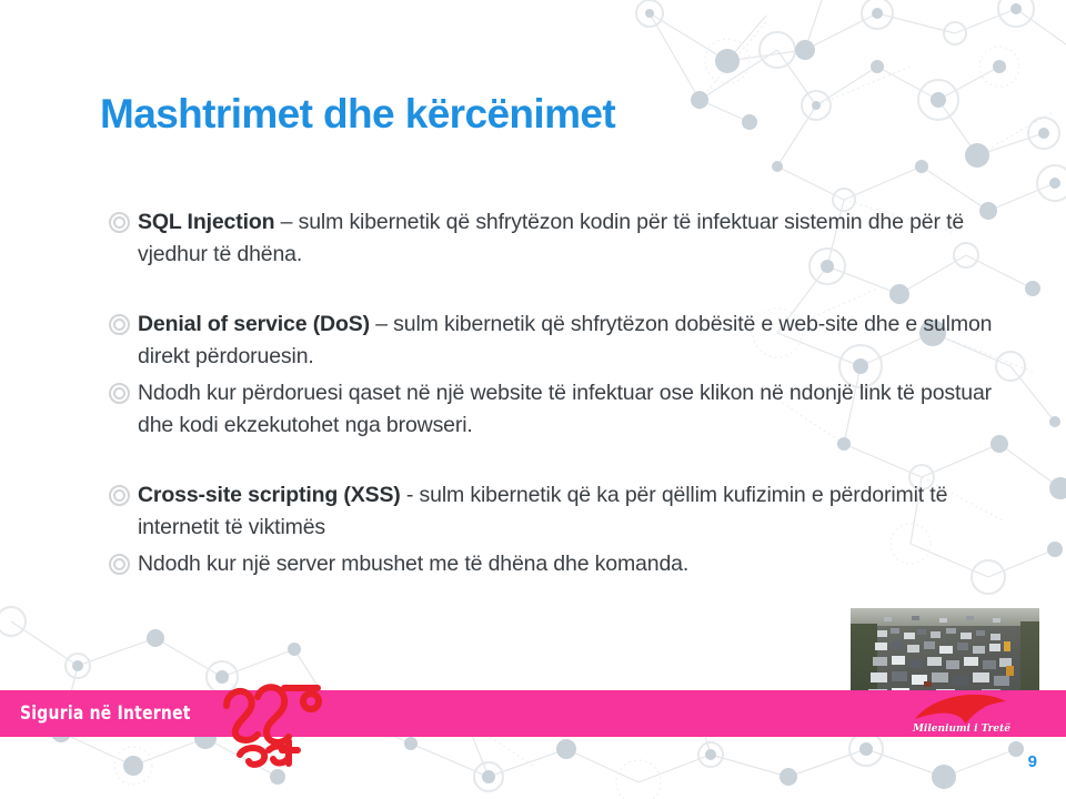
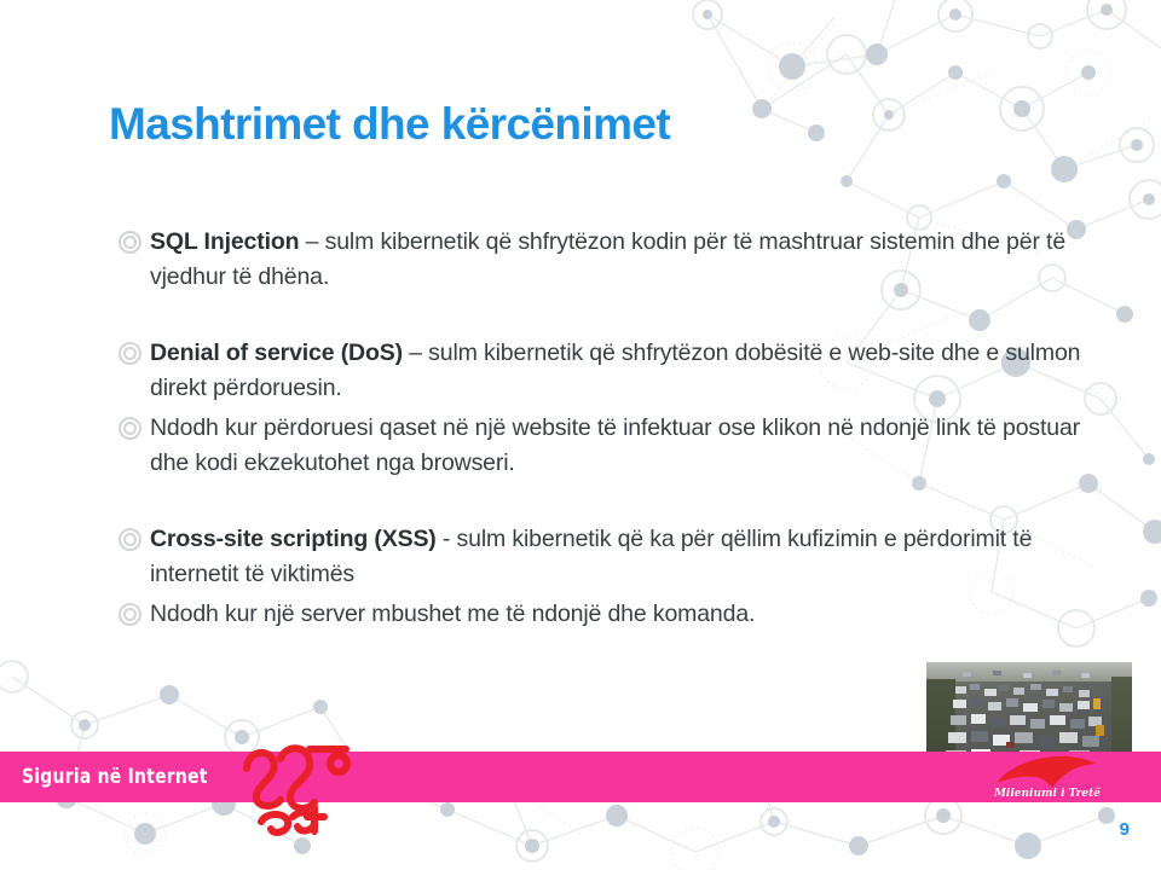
  Mashtrimet dhe kërcënimet
- SQL Injection – sulm kibernetik që shfrytëzon kodin për të infektuar sistemin dhe për të vjedhur të dhëna.
+ SQL Injection – sulm kibernetik që shfrytëzon kodin për të mashtruar sistemin dhe për të vjedhur të dhëna.
  Denial of service (DoS) – sulm kibernetik që shfrytëzon dobësitë e web-site dhe e sulmon direkt përdoruesin.
  Ndodh kur përdoruesi qaset në një website të infektuar ose klikon në ndonjë link të postuar dhe kodi ekzekutohet nga browseri.
  Cross-site scripting (XSS) - sulm kibernetik që ka për qëllim kufizimin e përdorimit të internetit të viktimës
- Ndodh kur një server mbushet me të dhëna dhe komanda.
+ Ndodh kur një server mbushet me të ndonjë dhe komanda.
  Mileniumi i Tretë
  Siguria në Internet
  9
